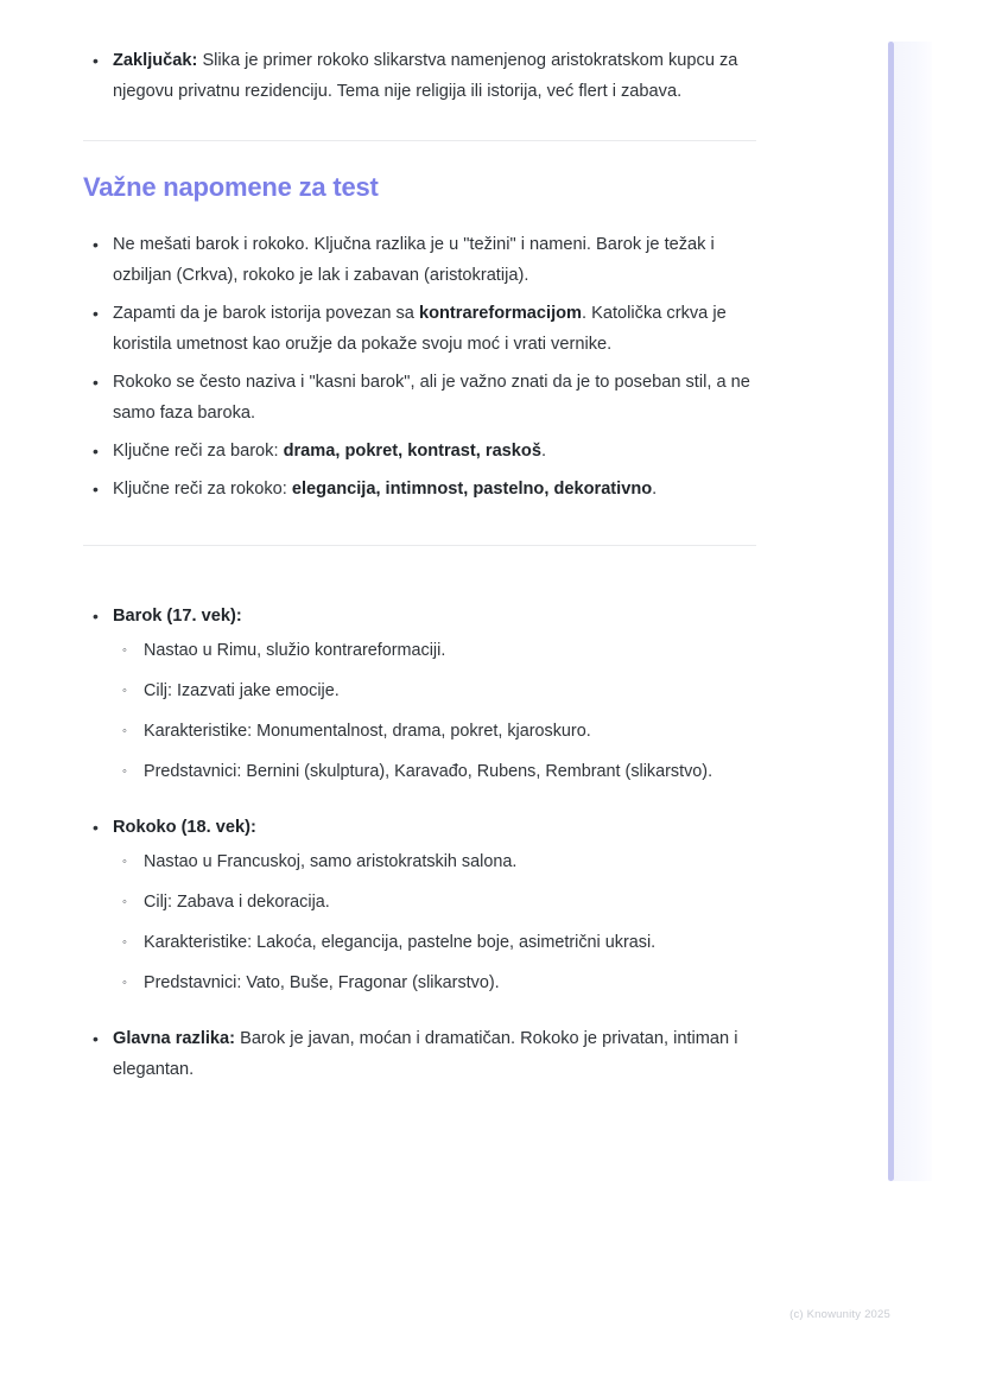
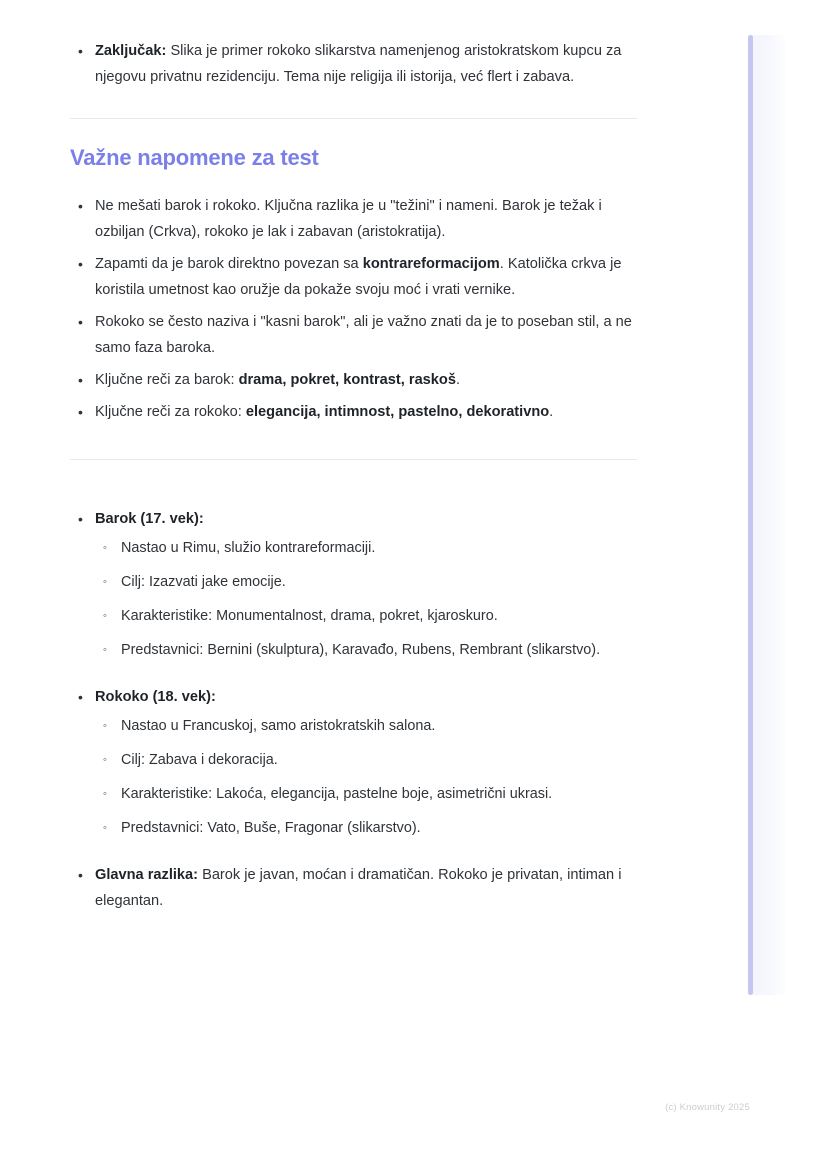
  •
  Zaključak: Slika je primer rokoko slikarstva namenjenog aristokratskom kupcu za njegovu privatnu rezidenciju. Tema nije religija ili istorija, već flert i zabava.
  Važne napomene za test
  •
  Ne mešati barok i rokoko. Ključna razlika je u "težini" i nameni. Barok je težak i ozbiljan (Crkva), rokoko je lak i zabavan (aristokratija).
  •
- Zapamti da je barok istorija povezan sa kontrareformacijom. Katolička crkva je koristila umetnost kao oružje da pokaže svoju moć i vrati vernike.
+ Zapamti da je barok direktno povezan sa kontrareformacijom. Katolička crkva je koristila umetnost kao oružje da pokaže svoju moć i vrati vernike.
  •
  Rokoko se često naziva i "kasni barok", ali je važno znati da je to poseban stil, a ne samo faza baroka.
  •
  Ključne reči za barok: drama, pokret, kontrast, raskoš.
  •
  Ključne reči za rokoko: elegancija, intimnost, pastelno, dekorativno.
  •
  Barok (17. vek):
  ◦
  Nastao u Rimu, služio kontrareformaciji.
  ◦
  Cilj: Izazvati jake emocije.
  ◦
  Karakteristike: Monumentalnost, drama, pokret, kjaroskuro.
  ◦
  Predstavnici: Bernini (skulptura), Karavađo, Rubens, Rembrant (slikarstvo).
  •
  Rokoko (18. vek):
  ◦
  Nastao u Francuskoj, samo aristokratskih salona.
  ◦
  Cilj: Zabava i dekoracija.
  ◦
  Karakteristike: Lakoća, elegancija, pastelne boje, asimetrični ukrasi.
  ◦
  Predstavnici: Vato, Buše, Fragonar (slikarstvo).
  •
  Glavna razlika: Barok je javan, moćan i dramatičan. Rokoko je privatan, intiman i elegantan.
  (c) Knowunity 2025
